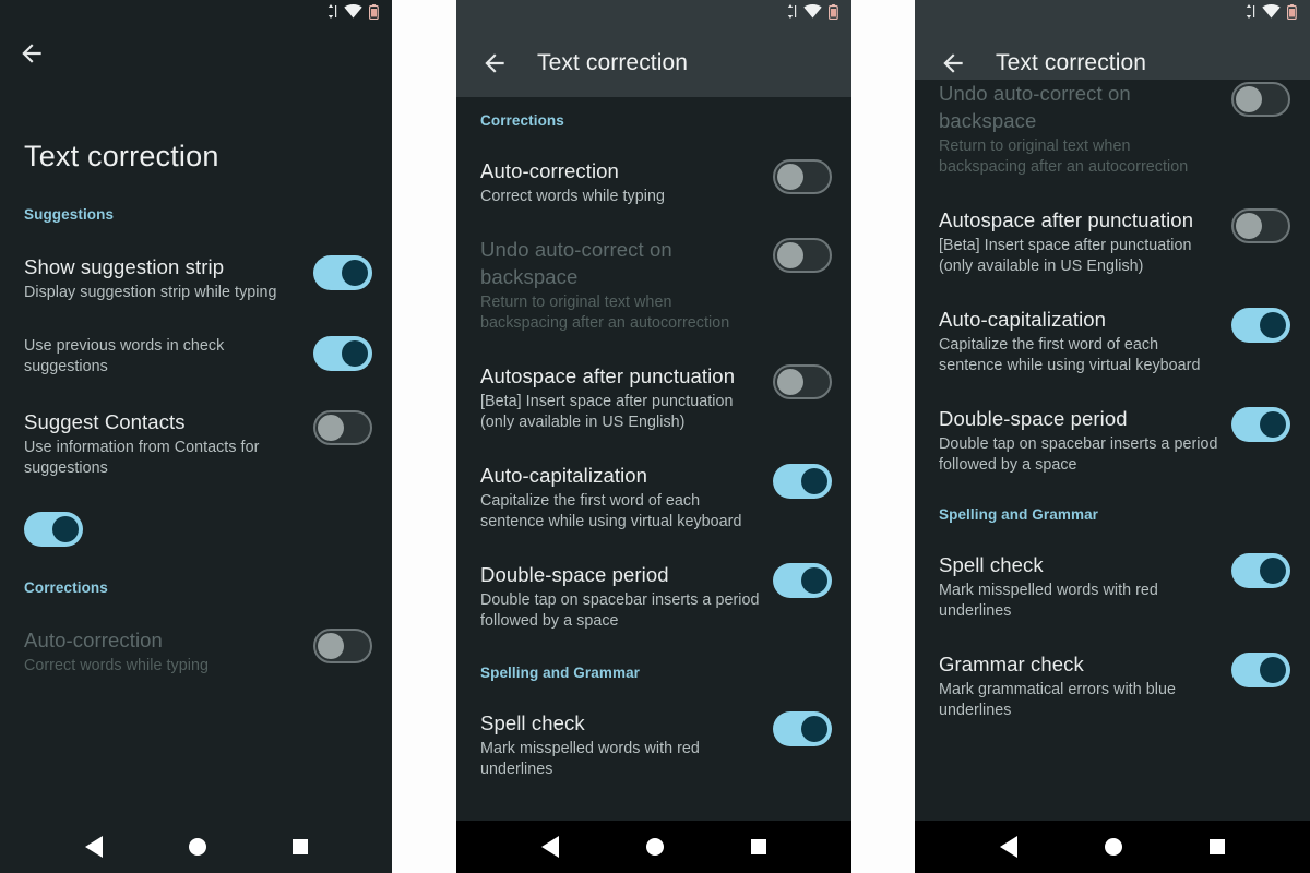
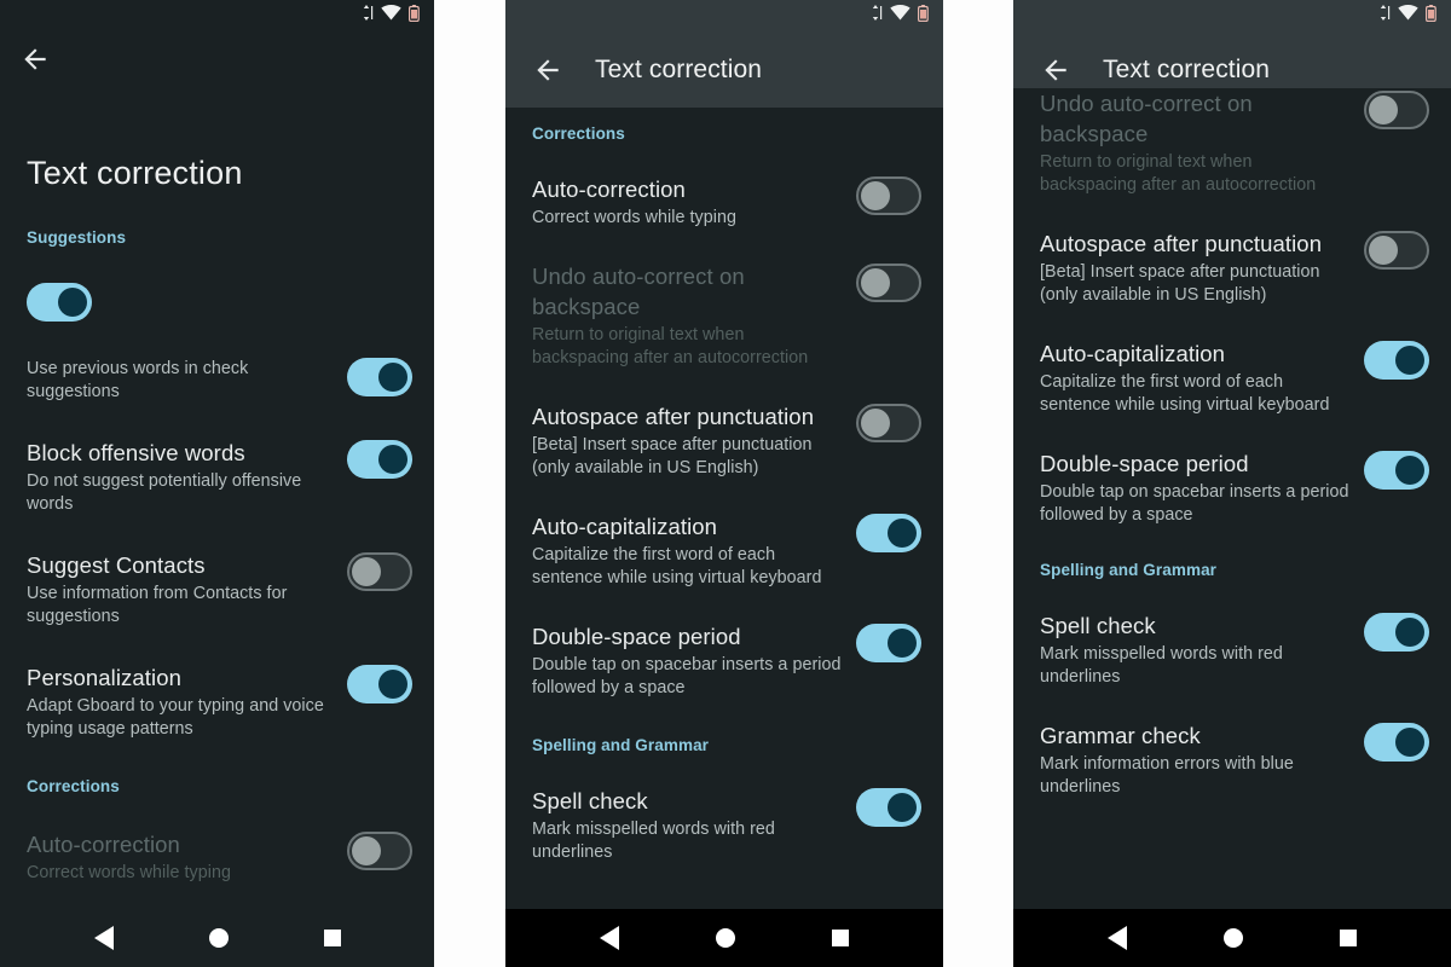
  Text correction
  Suggestions
- Show suggestion strip
- Display suggestion strip while typing
  Use previous words in check suggestions
+ Block offensive words
+ Do not suggest potentially offensive words
  Suggest Contacts
  Use information from Contacts for suggestions
+ Personalization
+ Adapt Gboard to your typing and voice typing usage patterns
  Corrections
  Auto-correction
  Correct words while typing
  Text correction
  Corrections
  Auto-correction
  Correct words while typing
  Undo auto-correct on backspace
  Return to original text when backspacing after an autocorrection
  Autospace after punctuation
  [Beta] Insert space after punctuation (only available in US English)
  Auto-capitalization
  Capitalize the first word of each sentence while using virtual keyboard
  Double-space period
  Double tap on spacebar inserts a period followed by a space
  Spelling and Grammar
  Spell check
  Mark misspelled words with red underlines
  Text correction
  Undo auto-correct on backspace
  Return to original text when backspacing after an autocorrection
  Autospace after punctuation
  [Beta] Insert space after punctuation (only available in US English)
  Auto-capitalization
  Capitalize the first word of each sentence while using virtual keyboard
  Double-space period
  Double tap on spacebar inserts a period followed by a space
  Spelling and Grammar
  Spell check
  Mark misspelled words with red underlines
  Grammar check
- Mark grammatical errors with blue underlines
+ Mark information errors with blue underlines
